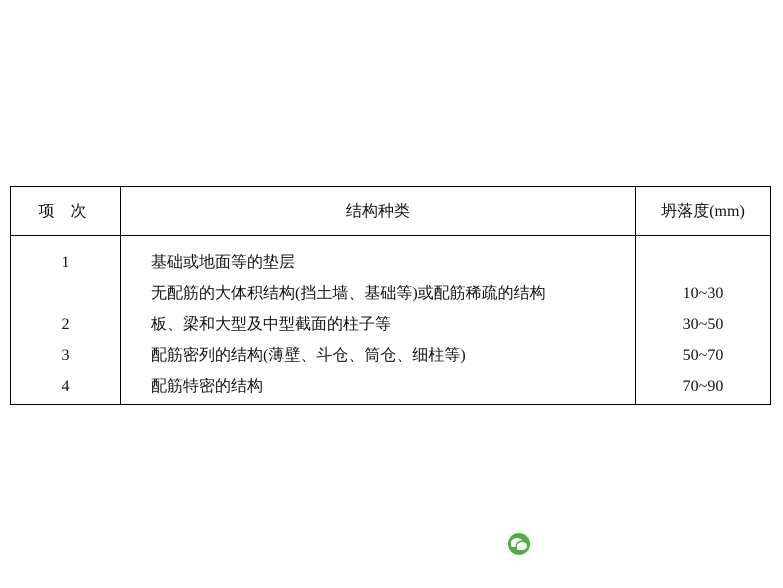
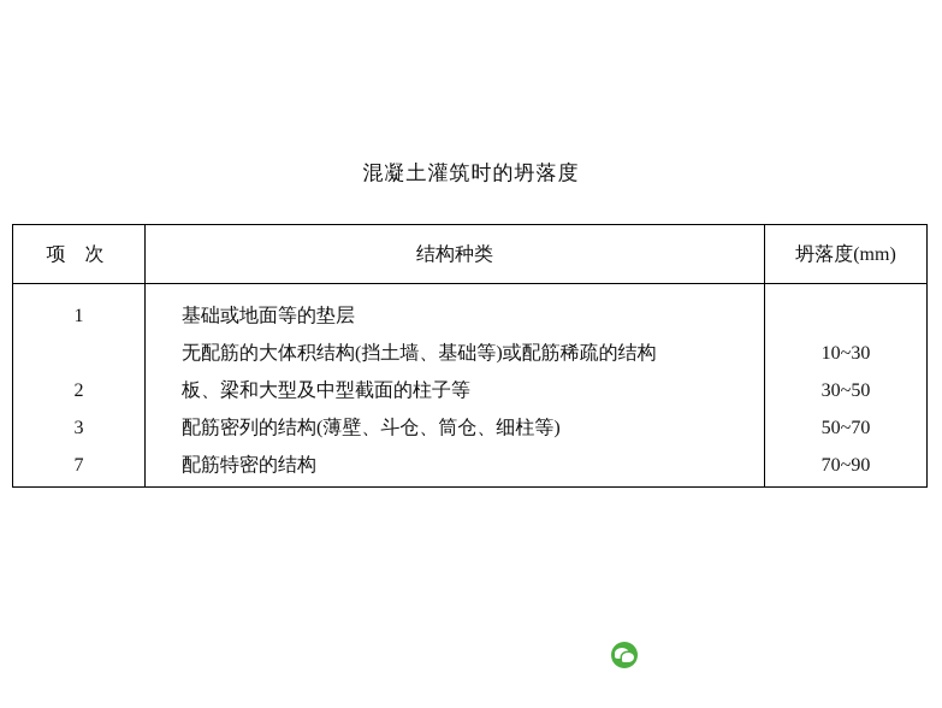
+ 混凝土灌筑时的坍落度
  项 次	结构种类	坍落度(mm)
- 1 2 3 4	基础或地面等的垫层 无配筋的大体积结构(挡土墙、基础等)或配筋稀疏的结构 板、梁和大型及中型截面的柱子等 配筋密列的结构(薄壁、斗仓、筒仓、细柱等) 配筋特密的结构	10~30 30~50 50~70 70~90
+ 1 2 3 7	基础或地面等的垫层 无配筋的大体积结构(挡土墙、基础等)或配筋稀疏的结构 板、梁和大型及中型截面的柱子等 配筋密列的结构(薄壁、斗仓、筒仓、细柱等) 配筋特密的结构	10~30 30~50 50~70 70~90
